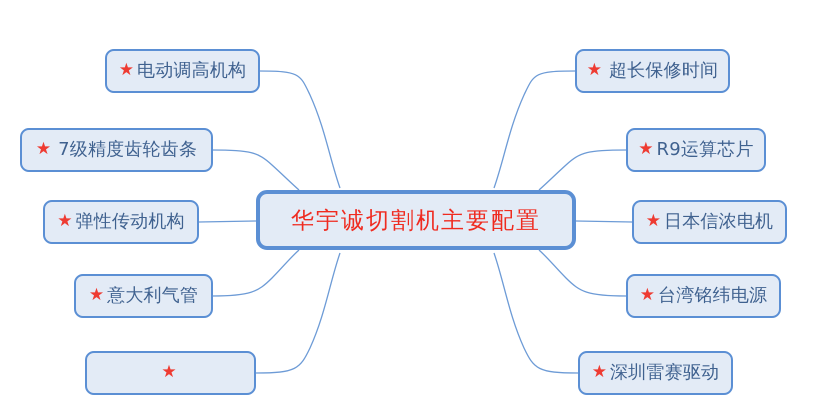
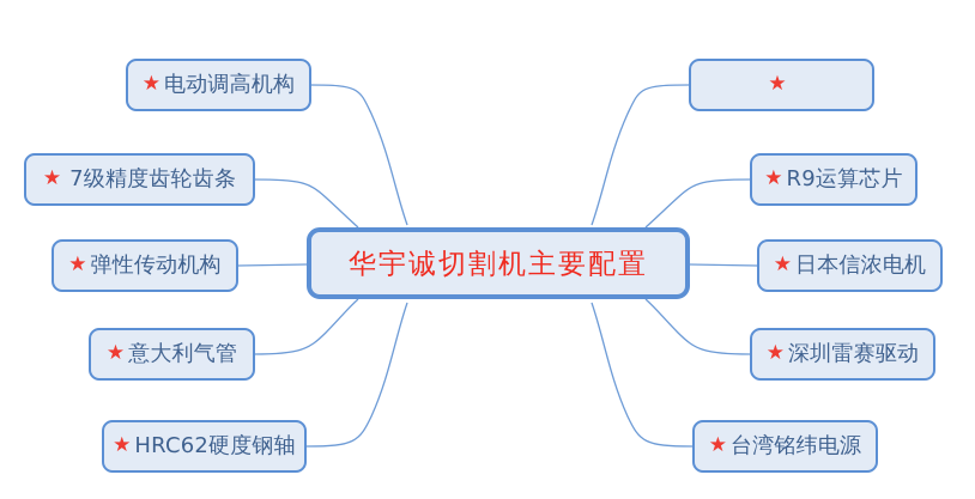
  华宇诚切割机主要配置
  ★
  电动调高机构
  ★
  7级精度齿轮齿条
  ★
  弹性传动机构
  ★
  意大利气管
  ★
+ HRC62硬度钢轴
  ★
- 超长保修时间
  ★
  R9运算芯片
  ★
  日本信浓电机
  ★
- 台湾铭纬电源
+ 深圳雷赛驱动
  ★
- 深圳雷赛驱动
+ 台湾铭纬电源
